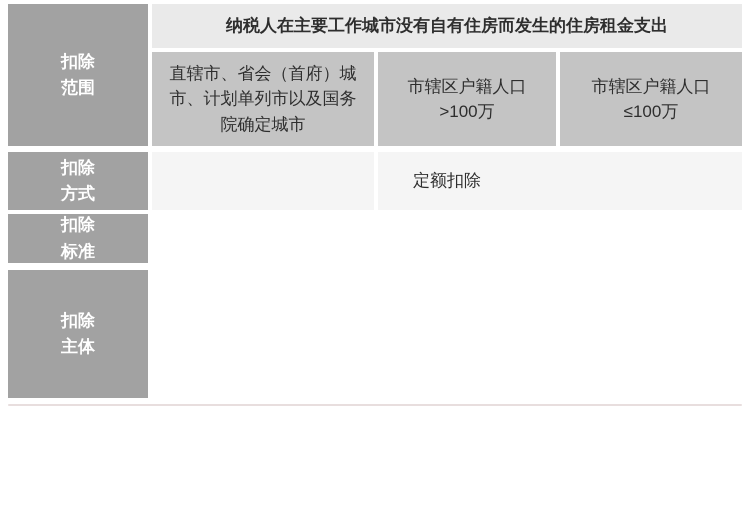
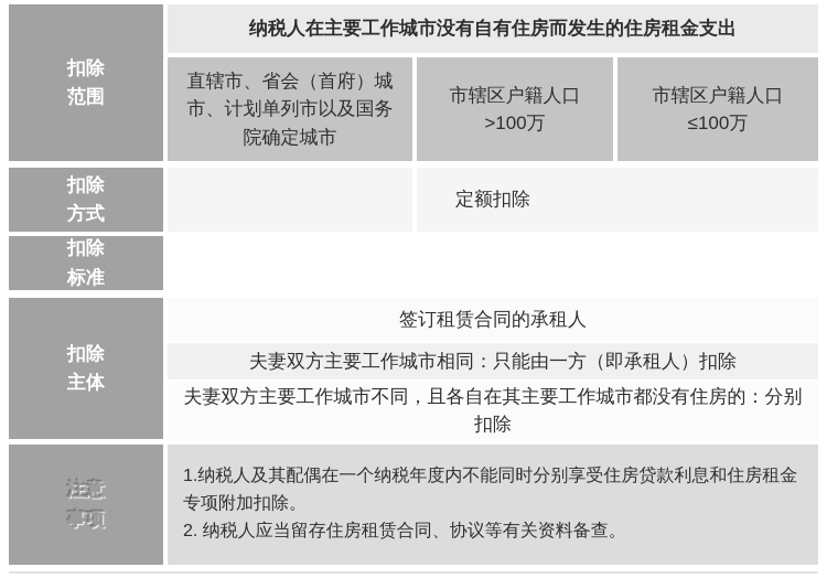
  扣除
  范围
  纳税人在主要工作城市没有自有住房而发生的住房租金支出
  直辖市、省会（首府）城市、计划单列市以及国务院确定城市
  市辖区户籍人口
  >100万
  市辖区户籍人口
  ≤100万
  扣除
  方式
  定额扣除
  扣除
  标准
  扣除
  主体
+ 签订租赁合同的承租人
+ 夫妻双方主要工作城市相同：只能由一方（即承租人）扣除
+ 夫妻双方主要工作城市不同，且各自在其主要工作城市都没有住房的：分别扣除
+ 注意
+ 事项
+ 1.纳税人及其配偶在一个纳税年度内不能同时分别享受住房贷款利息和住房租金专项附加扣除。
+ 2. 纳税人应当留存住房租赁合同、协议等有关资料备查。
